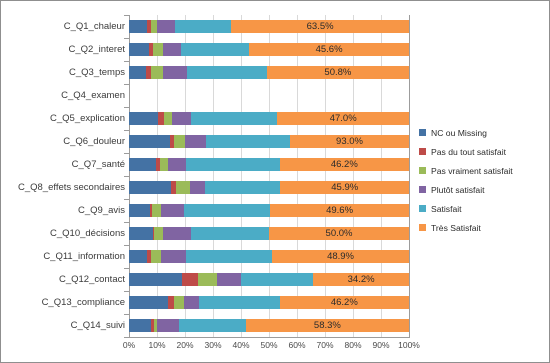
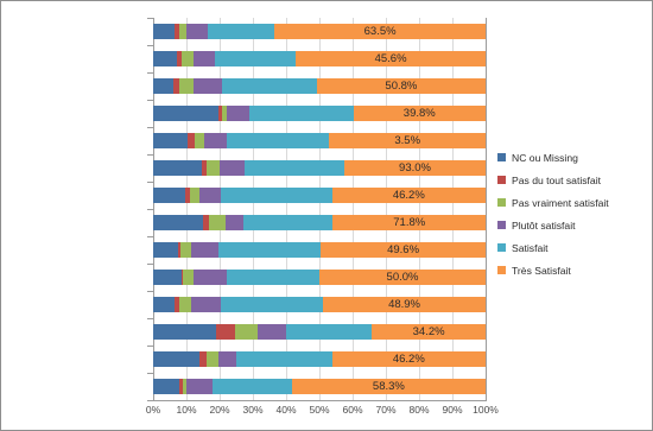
- C_Q1_chaleur
- C_Q2_interet
- C_Q3_temps
- C_Q4_examen
- C_Q5_explication
- C_Q6_douleur
- C_Q7_santé
- C_Q8_effets secondaires
- C_Q9_avis
- C_Q10_décisions
- C_Q11_information
- C_Q12_contact
- C_Q13_compliance
- C_Q14_suivi
  63.5%
  45.6%
  50.8%
+ 39.8%
- 47.0%
+ 3.5%
  93.0%
  46.2%
- 45.9%
+ 71.8%
  49.6%
  50.0%
  48.9%
  34.2%
  46.2%
  58.3%
  0%
  10%
  20%
  30%
  40%
  50%
  60%
  70%
  80%
  90%
  100%
  NC ou Missing
  Pas du tout satisfait
  Pas vraiment satisfait
  Plutôt satisfait
  Satisfait
  Très Satisfait
